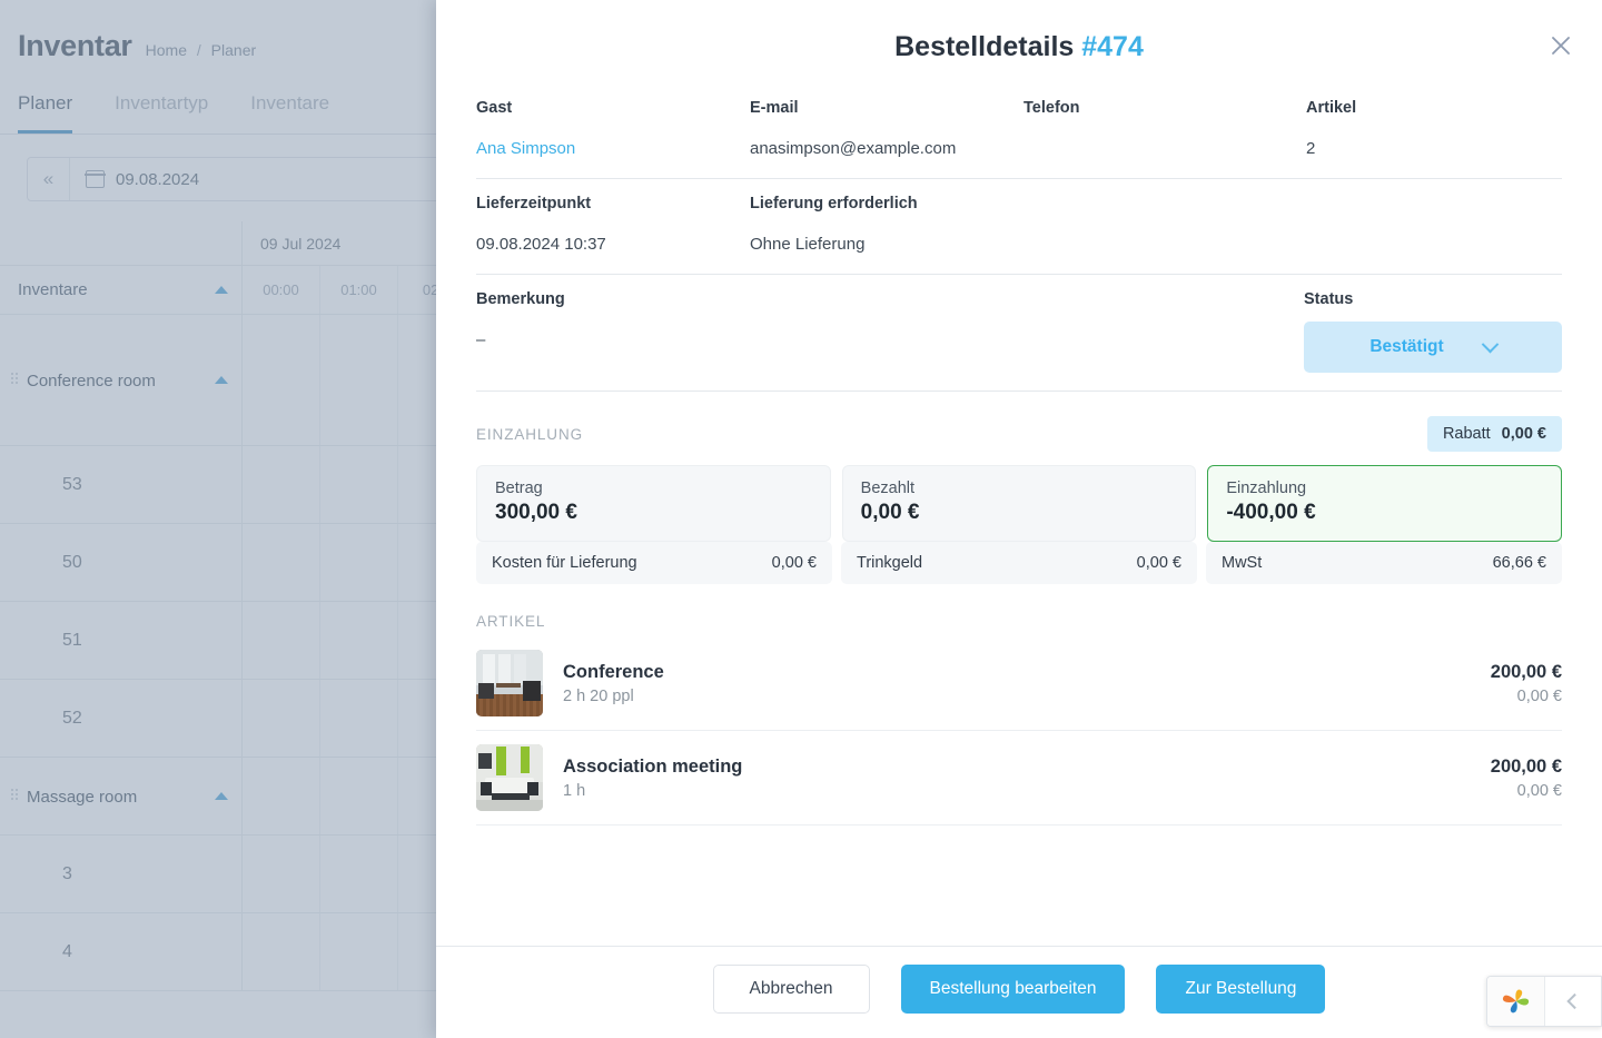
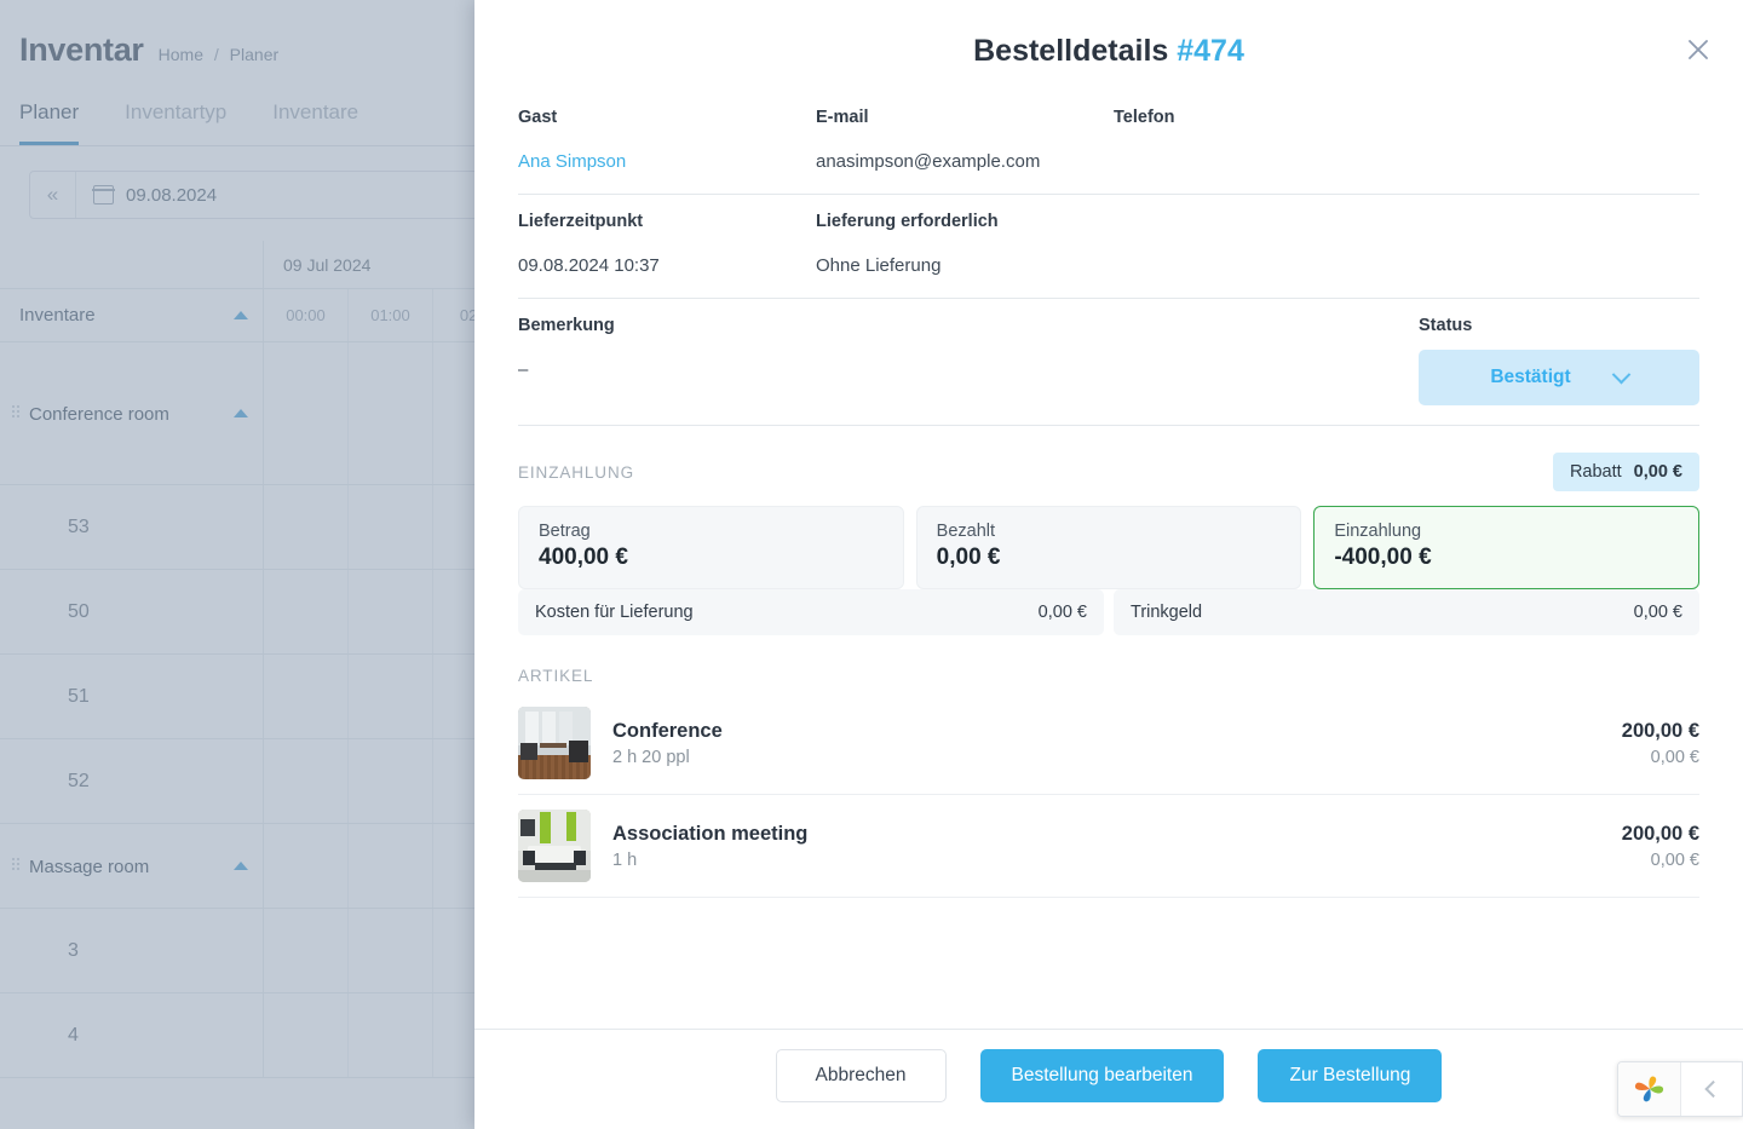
  Inventar
  Home / Planer
  Planer
  Inventartyp
  Inventare
  «
  09.08.2024
  09 Jul 2024
  Inventare
  00:00
  01:00
  Conference room
  53
  50
  51
  52
  Massage room
  3
  4
  Bestelldetails #474
  Gast
  Ana Simpson
  E-mail
  anasimpson@example.com
  Telefon
- Artikel
- 2
  Lieferzeitpunkt
  09.08.2024 10:37
  Lieferung erforderlich
  Ohne Lieferung
  Bemerkung
  –
  Status
  Bestätigt
  EINZAHLUNG
  Rabatt
  0,00 €
  Betrag
- 300,00 €
+ 400,00 €
  Bezahlt
  0,00 €
  Einzahlung
  -400,00 €
  Kosten für Lieferung
  0,00 €
  Trinkgeld
  0,00 €
- MwSt
- 66,66 €
  ARTIKEL
  Conference
  2 h 20 ppl
  200,00 €
  0,00 €
  Association meeting
  1 h
  200,00 €
  0,00 €
  Abbrechen
  Bestellung bearbeiten
  Zur Bestellung
